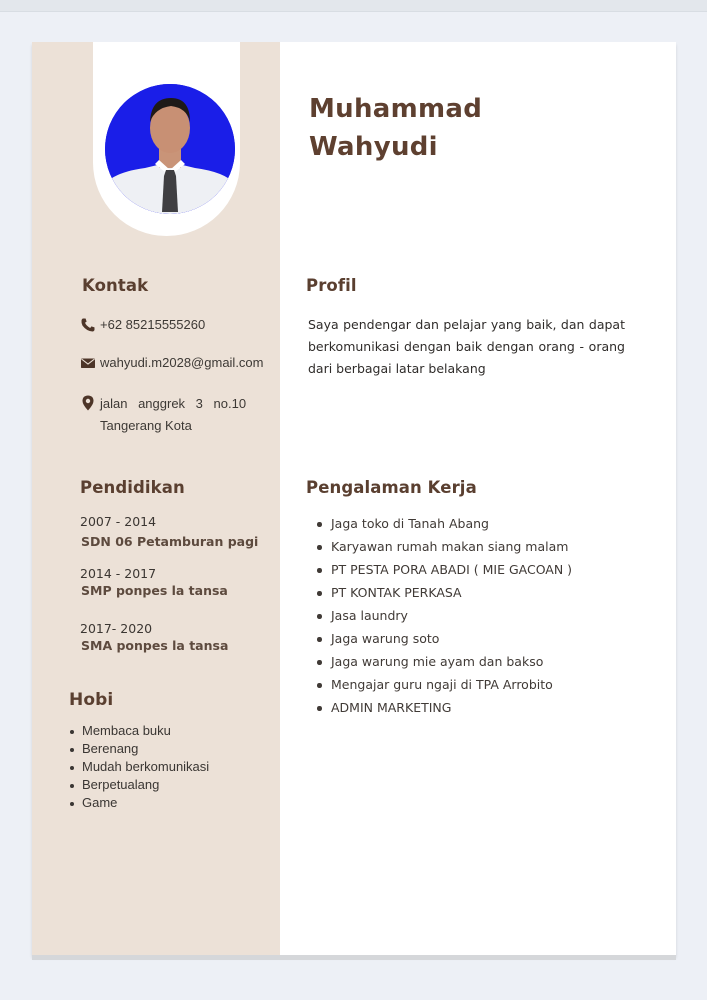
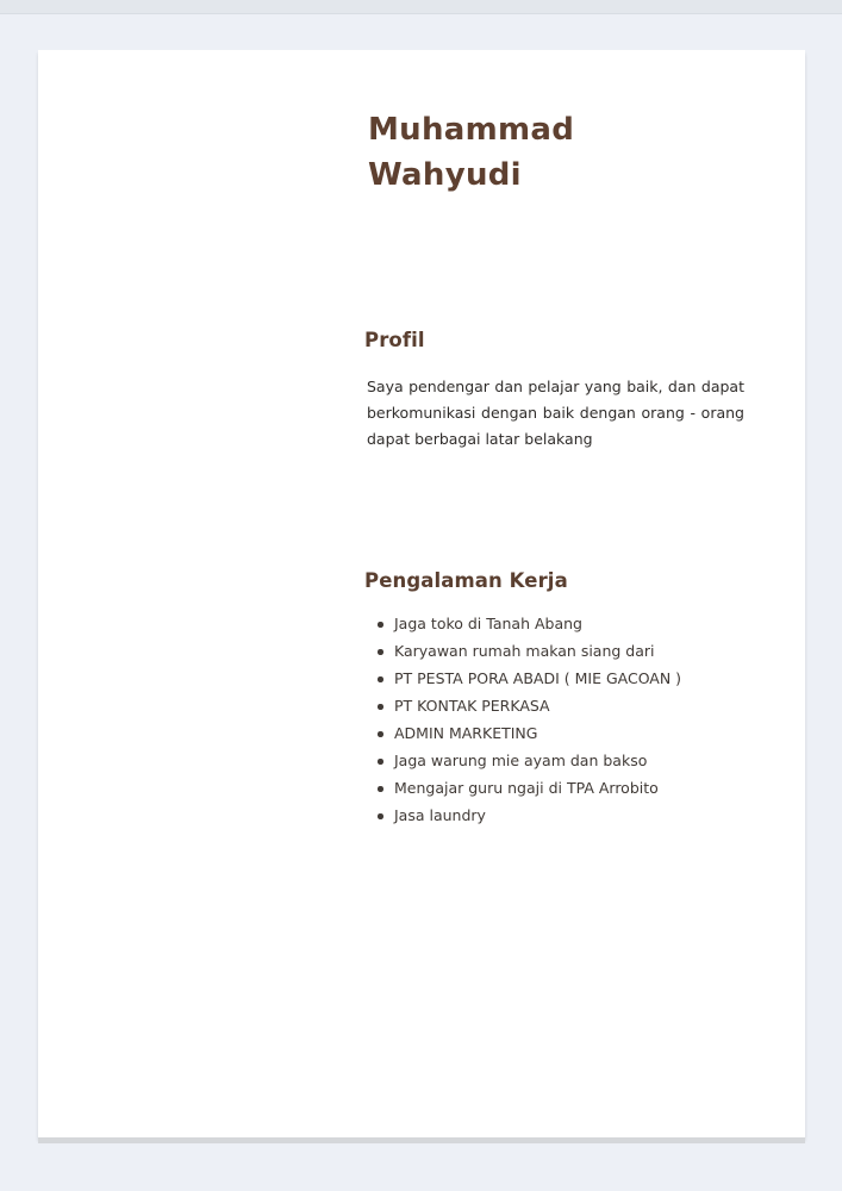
- Kontak
- +62 85215555260
- wahyudi.m2028@gmail.com
- jalan anggrek 3 no.10
- Tangerang Kota
- Pendidikan
- 2007 - 2014
- SDN 06 Petamburan pagi
- 2014 - 2017
- SMP ponpes la tansa
- 2017- 2020
- SMA ponpes la tansa
- Hobi
- Membaca buku
- Berenang
- Mudah berkomunikasi
- Berpetualang
- Game
  Muhammad
  Wahyudi
  Profil
- Saya pendengar dan pelajar yang baik, dan dapat berkomunikasi dengan baik dengan orang - orang dari berbagai latar belakang
+ Saya pendengar dan pelajar yang baik, dan dapat berkomunikasi dengan baik dengan orang - orang dapat berbagai latar belakang
  Pengalaman Kerja
  Jaga toko di Tanah Abang
- Karyawan rumah makan siang malam
+ Karyawan rumah makan siang dari
  PT PESTA PORA ABADI ( MIE GACOAN )
  PT KONTAK PERKASA
- Jasa laundry
+ ADMIN MARKETING
- Jaga warung soto
  Jaga warung mie ayam dan bakso
  Mengajar guru ngaji di TPA Arrobito
- ADMIN MARKETING
+ Jasa laundry
